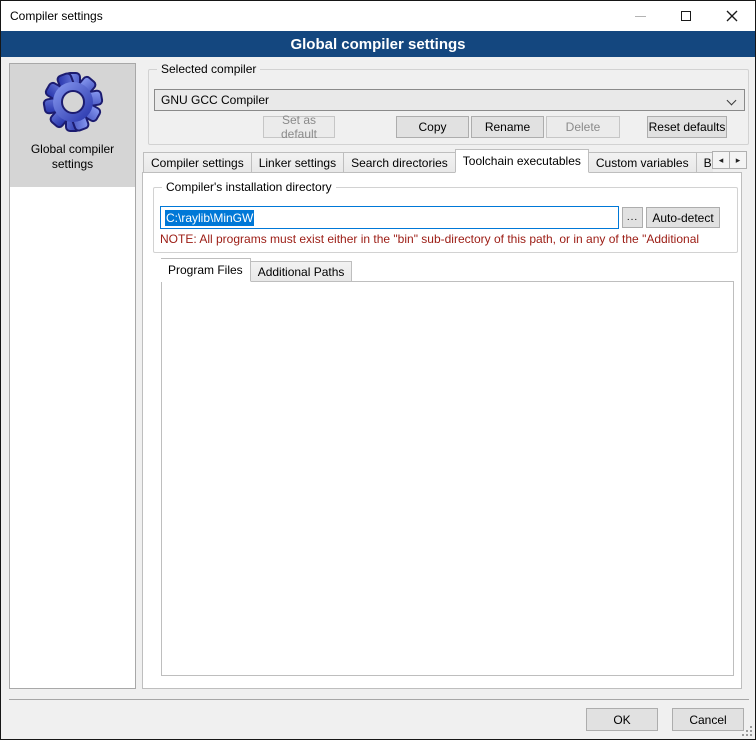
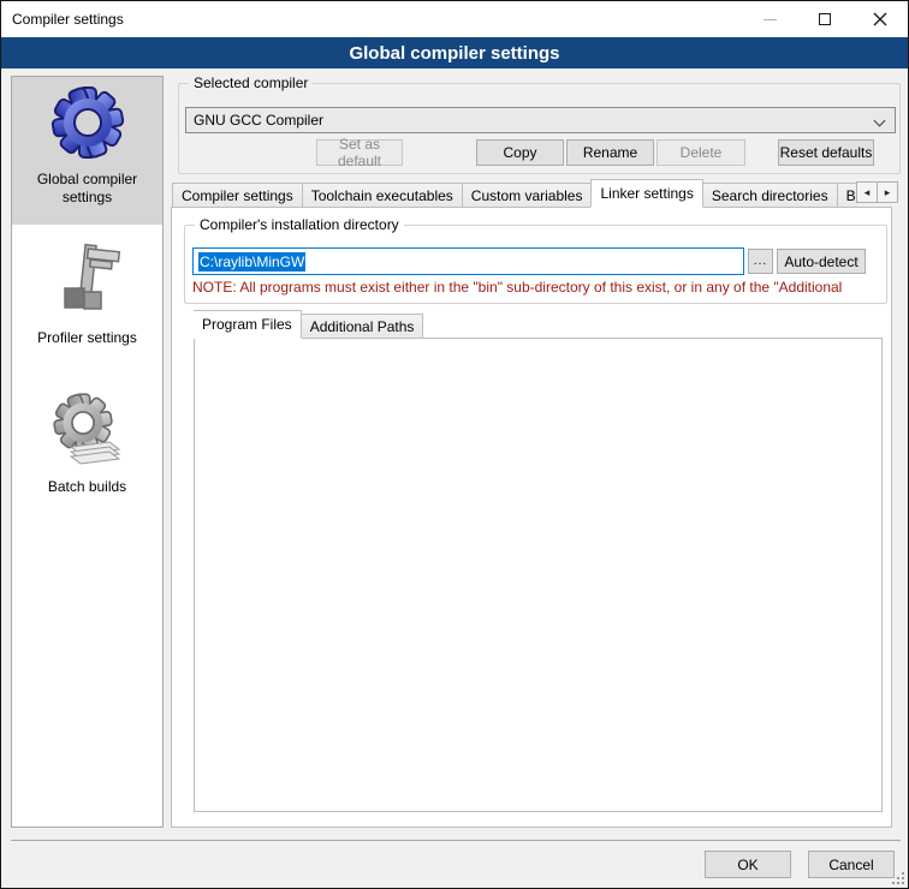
  Compiler settings
  Global compiler settings
  Global compiler settings
+ Profiler settings
+ Batch builds
  Selected compiler
  GNU GCC Compiler
  Set as default
  Copy
  Rename
  Delete
  Reset defaults
  Compiler settings
- Linker settings
+ Toolchain executables
- Search directories
+ Custom variables
- Toolchain executables
+ Linker settings
- Custom variables
+ Search directories
  ◂
  ▸
  Compiler's installation directory
  C:\raylib\MinGW
  ...
  Auto-detect
- NOTE: All programs must exist either in the "bin" sub-directory of this path, or in any of the "Additional
+ NOTE: All programs must exist either in the "bin" sub-directory of this exist, or in any of the "Additional
  Program Files
  Additional Paths
  OK
  Cancel
